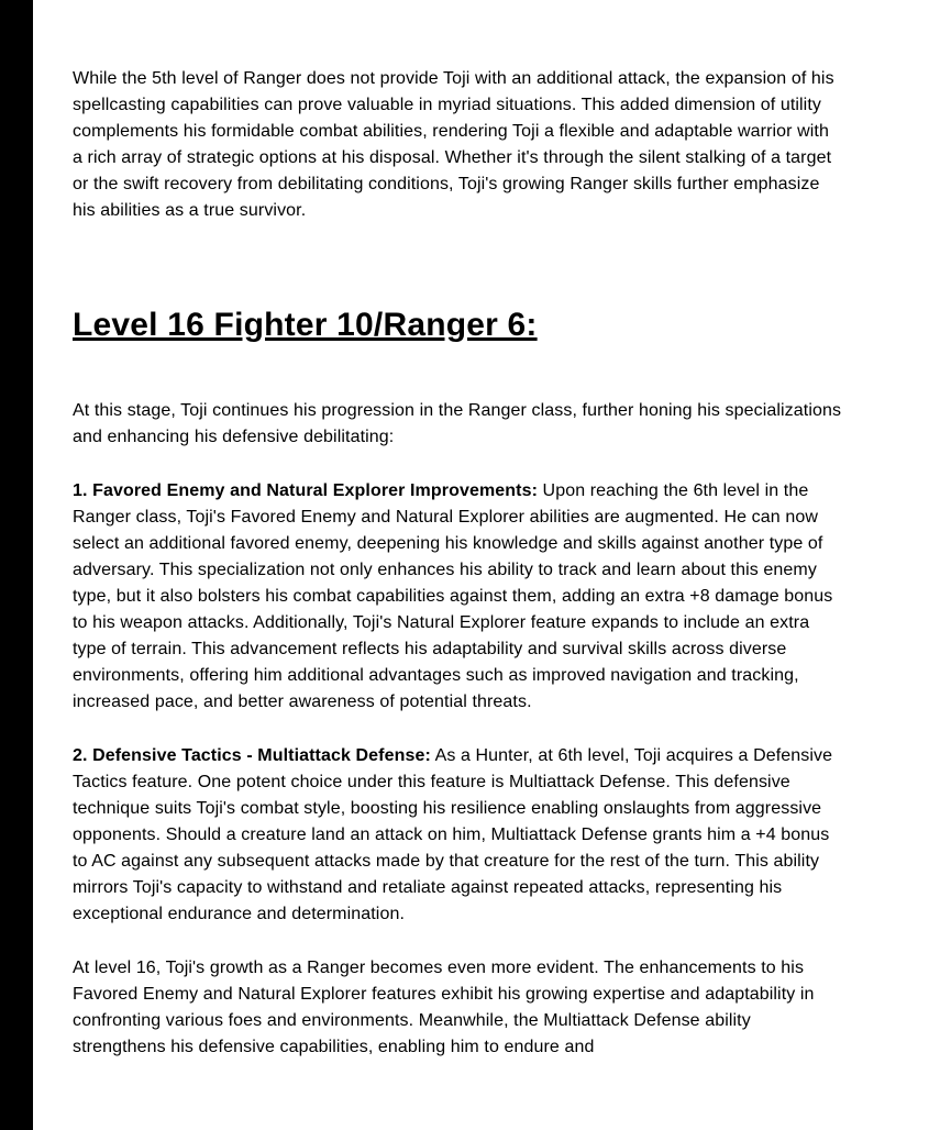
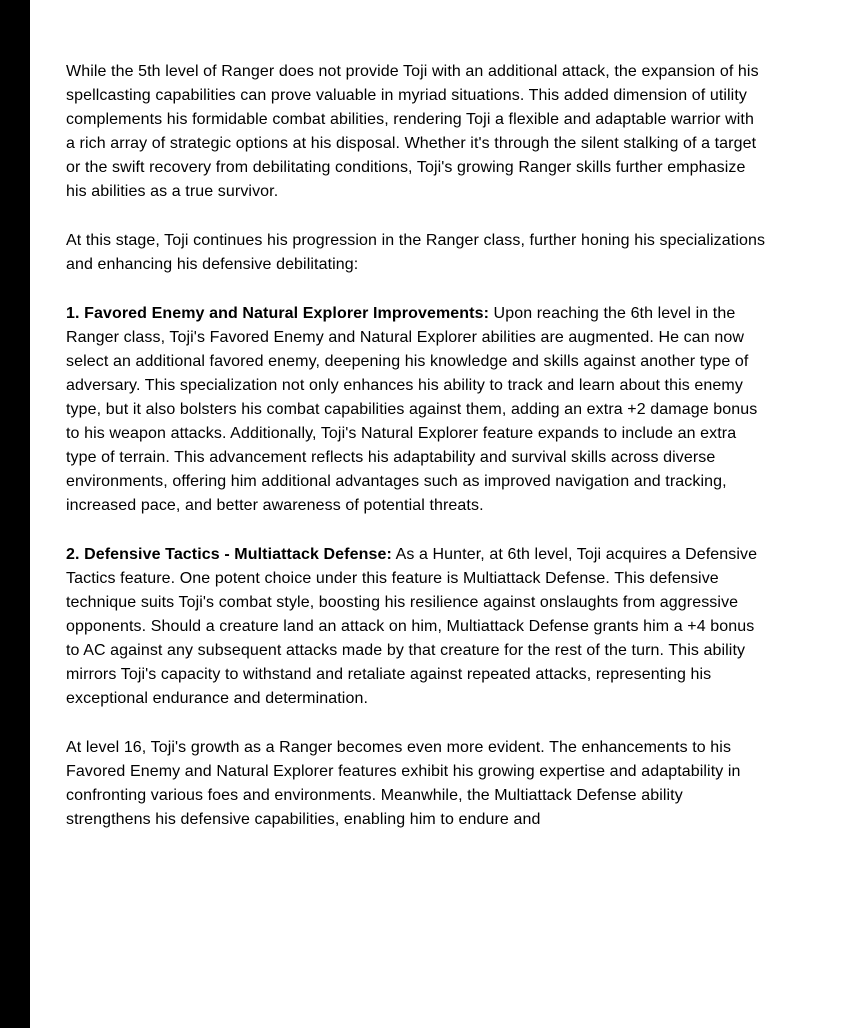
  While the 5th level of Ranger does not provide Toji with an additional attack, the expansion of his spellcasting capabilities can prove valuable in myriad situations. This added dimension of utility complements his formidable combat abilities, rendering Toji a flexible and adaptable warrior with a rich array of strategic options at his disposal. Whether it's through the silent stalking of a target or the swift recovery from debilitating conditions, Toji's growing Ranger skills further emphasize his abilities as a true survivor.
- Level 16 Fighter 10/Ranger 6:
  At this stage, Toji continues his progression in the Ranger class, further honing his specializations and enhancing his defensive debilitating:
- 1. Favored Enemy and Natural Explorer Improvements: Upon reaching the 6th level in the Ranger class, Toji's Favored Enemy and Natural Explorer abilities are augmented. He can now select an additional favored enemy, deepening his knowledge and skills against another type of adversary. This specialization not only enhances his ability to track and learn about this enemy type, but it also bolsters his combat capabilities against them, adding an extra +8 damage bonus to his weapon attacks. Additionally, Toji's Natural Explorer feature expands to include an extra type of terrain. This advancement reflects his adaptability and survival skills across diverse environments, offering him additional advantages such as improved navigation and tracking, increased pace, and better awareness of potential threats.
+ 1. Favored Enemy and Natural Explorer Improvements: Upon reaching the 6th level in the Ranger class, Toji's Favored Enemy and Natural Explorer abilities are augmented. He can now select an additional favored enemy, deepening his knowledge and skills against another type of adversary. This specialization not only enhances his ability to track and learn about this enemy type, but it also bolsters his combat capabilities against them, adding an extra +2 damage bonus to his weapon attacks. Additionally, Toji's Natural Explorer feature expands to include an extra type of terrain. This advancement reflects his adaptability and survival skills across diverse environments, offering him additional advantages such as improved navigation and tracking, increased pace, and better awareness of potential threats.
- 2. Defensive Tactics - Multiattack Defense: As a Hunter, at 6th level, Toji acquires a Defensive Tactics feature. One potent choice under this feature is Multiattack Defense. This defensive technique suits Toji's combat style, boosting his resilience enabling onslaughts from aggressive opponents. Should a creature land an attack on him, Multiattack Defense grants him a +4 bonus to AC against any subsequent attacks made by that creature for the rest of the turn. This ability mirrors Toji's capacity to withstand and retaliate against repeated attacks, representing his exceptional endurance and determination.
+ 2. Defensive Tactics - Multiattack Defense: As a Hunter, at 6th level, Toji acquires a Defensive Tactics feature. One potent choice under this feature is Multiattack Defense. This defensive technique suits Toji's combat style, boosting his resilience against onslaughts from aggressive opponents. Should a creature land an attack on him, Multiattack Defense grants him a +4 bonus to AC against any subsequent attacks made by that creature for the rest of the turn. This ability mirrors Toji's capacity to withstand and retaliate against repeated attacks, representing his exceptional endurance and determination.
  At level 16, Toji's growth as a Ranger becomes even more evident. The enhancements to his Favored Enemy and Natural Explorer features exhibit his growing expertise and adaptability in confronting various foes and environments. Meanwhile, the Multiattack Defense ability strengthens his defensive capabilities, enabling him to endure and
